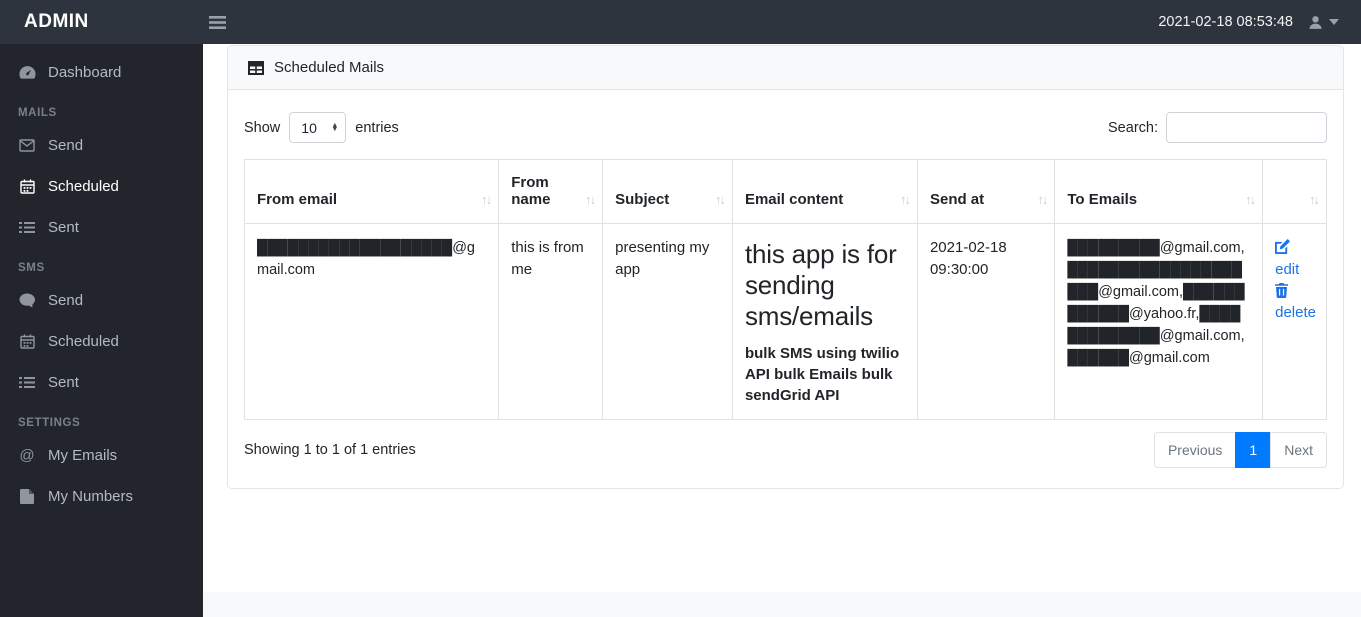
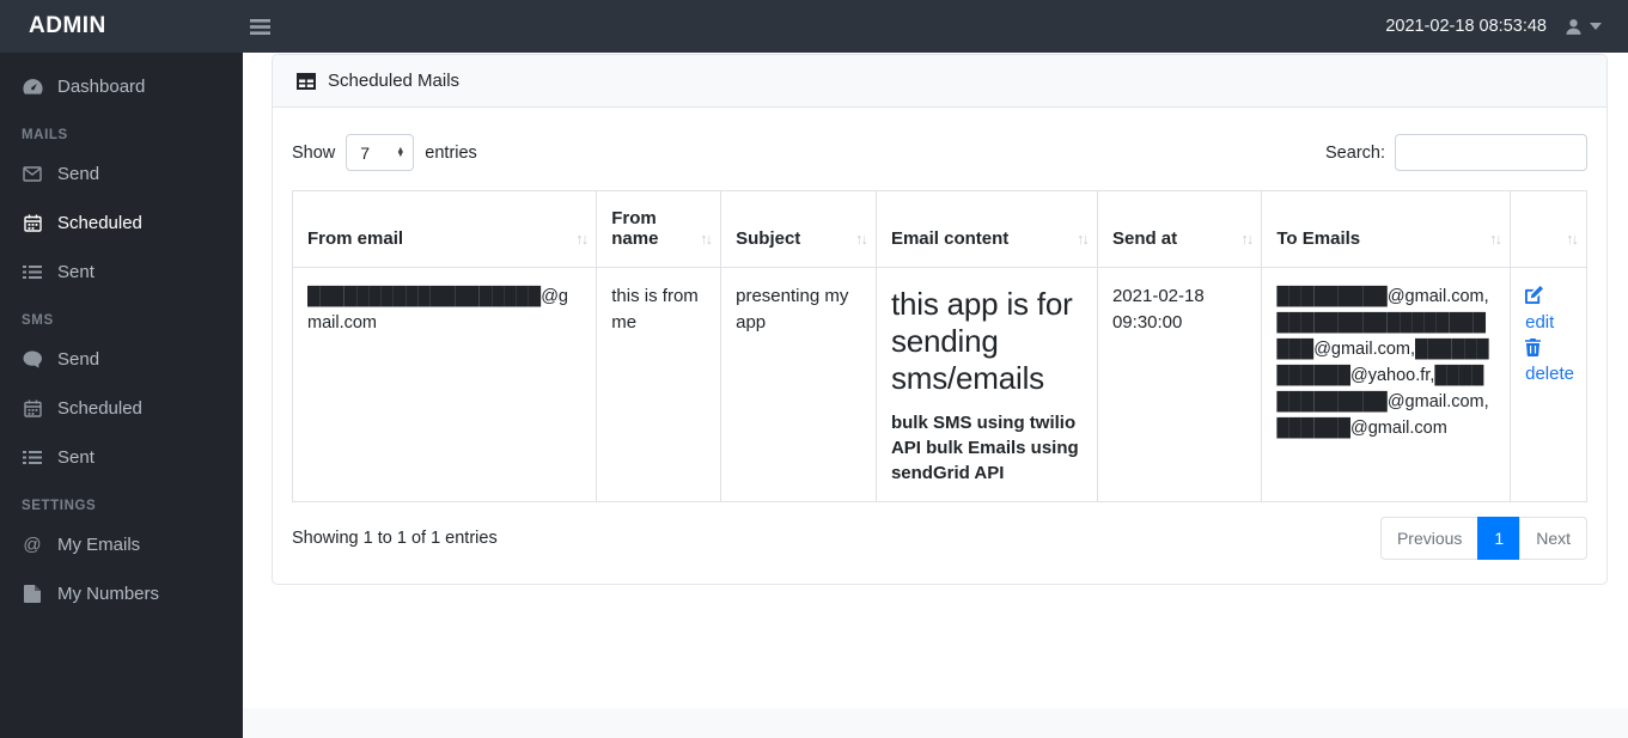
  ADMIN
  2021-02-18 08:53:48
  Dashboard
  MAILS
  Send
  Scheduled
  Sent
  SMS
  Send
  Scheduled
  Sent
  SETTINGS
  @
  My Emails
  My Numbers
  Scheduled Mails
  Show
- 10
+ 7
  entries
  Search:
  From email ↑↓	From name ↑↓	Subject ↑↓	Email content ↑↓	Send at ↑↓	To Emails ↑↓	↑↓
- ███████████████████@gmail.com	this is from me	presenting my app	this app is for sending sms/emails bulk SMS using twilio API bulk Emails bulk sendGrid API	2021-02-18 09:30:00	█████████@gmail.com,████████████████████@gmail.com,████████████@yahoo.fr,█████████████@gmail.com,██████@gmail.com	edit delete
+ ███████████████████@gmail.com	this is from me	presenting my app	this app is for sending sms/emails bulk SMS using twilio API bulk Emails using sendGrid API	2021-02-18 09:30:00	█████████@gmail.com,████████████████████@gmail.com,████████████@yahoo.fr,█████████████@gmail.com,██████@gmail.com	edit delete
  Showing 1 to 1 of 1 entries
  Previous
  1
  Next
